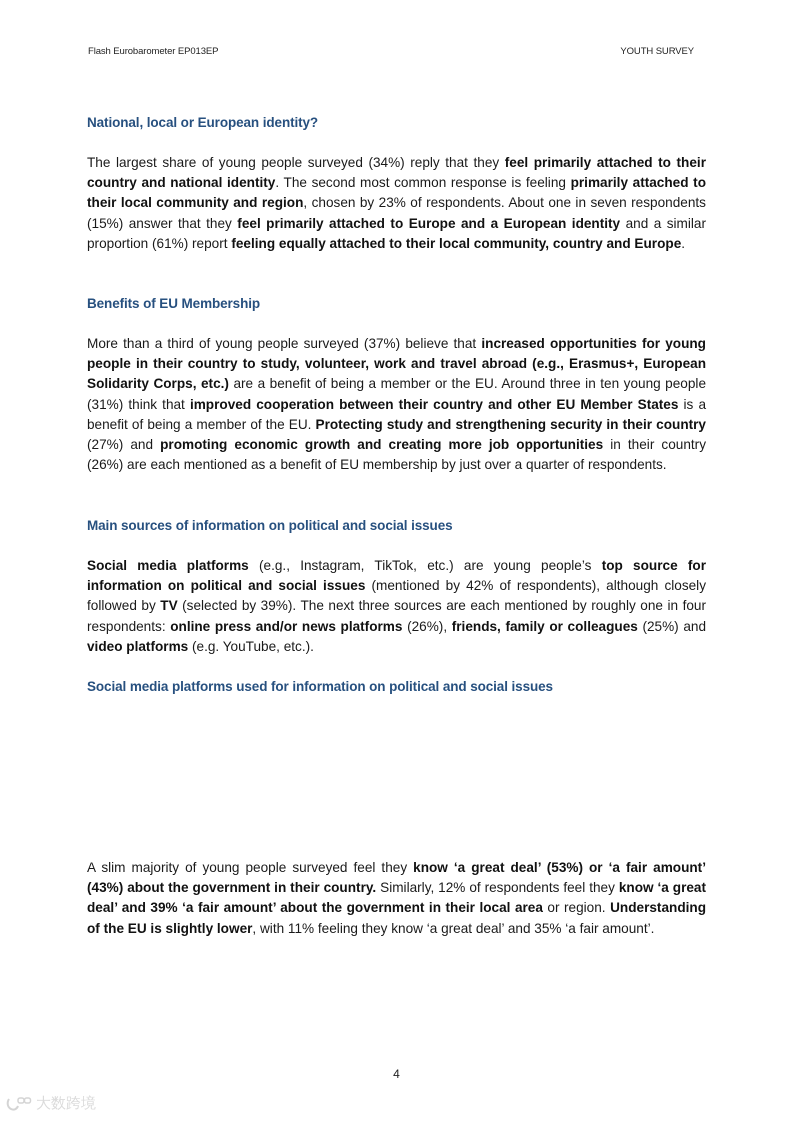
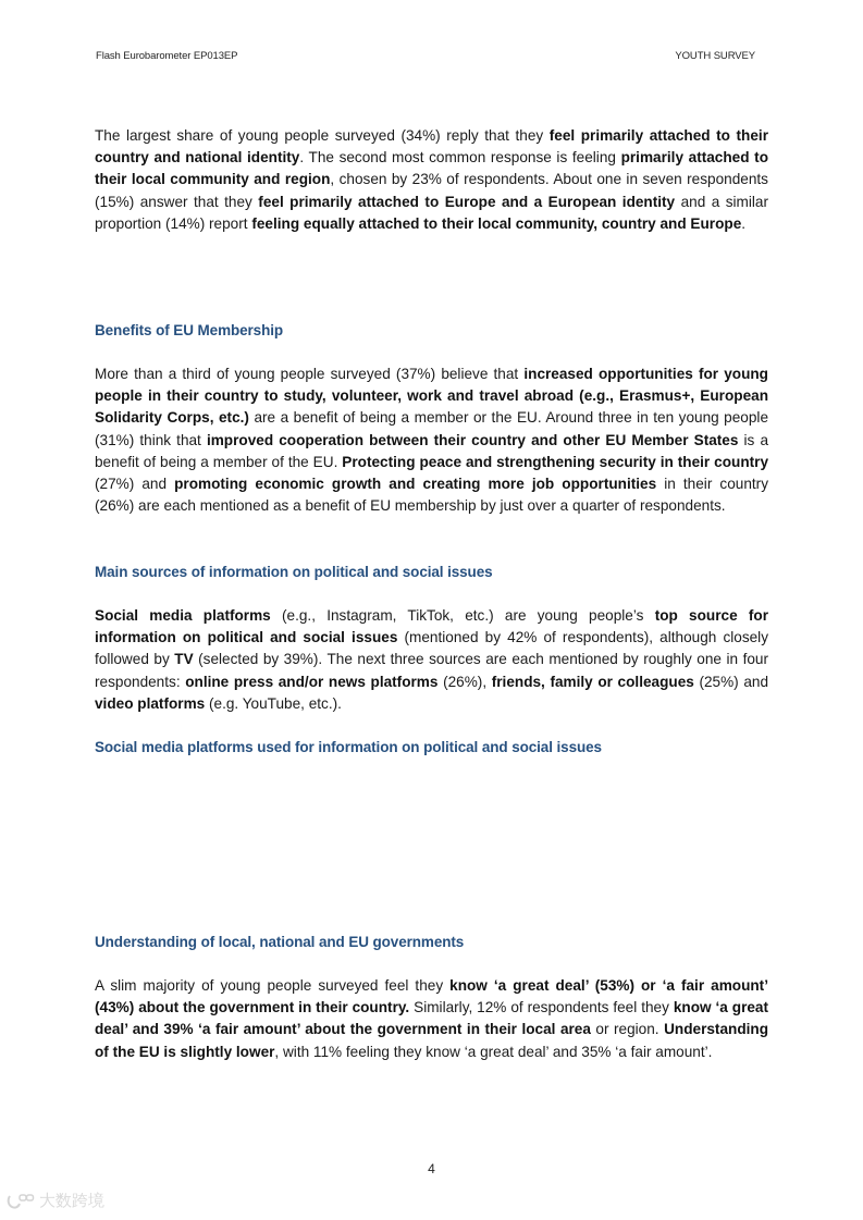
  Flash Eurobarometer EP013EP
  YOUTH SURVEY
- National, local or European identity?
- The largest share of young people surveyed (34%) reply that they feel primarily attached to their country and national identity. The second most common response is feeling primarily attached to their local community and region, chosen by 23% of respondents. About one in seven respondents (15%) answer that they feel primarily attached to Europe and a European identity and a similar proportion (61%) report feeling equally attached to their local community, country and Europe.
+ The largest share of young people surveyed (34%) reply that they feel primarily attached to their country and national identity. The second most common response is feeling primarily attached to their local community and region, chosen by 23% of respondents. About one in seven respondents (15%) answer that they feel primarily attached to Europe and a European identity and a similar proportion (14%) report feeling equally attached to their local community, country and Europe.
  Benefits of EU Membership
- More than a third of young people surveyed (37%) believe that increased opportunities for young people in their country to study, volunteer, work and travel abroad (e.g., Erasmus+, European Solidarity Corps, etc.) are a benefit of being a member or the EU. Around three in ten young people (31%) think that improved cooperation between their country and other EU Member States is a benefit of being a member of the EU. Protecting study and strengthening security in their country (27%) and promoting economic growth and creating more job opportunities in their country (26%) are each mentioned as a benefit of EU membership by just over a quarter of respondents.
+ More than a third of young people surveyed (37%) believe that increased opportunities for young people in their country to study, volunteer, work and travel abroad (e.g., Erasmus+, European Solidarity Corps, etc.) are a benefit of being a member or the EU. Around three in ten young people (31%) think that improved cooperation between their country and other EU Member States is a benefit of being a member of the EU. Protecting peace and strengthening security in their country (27%) and promoting economic growth and creating more job opportunities in their country (26%) are each mentioned as a benefit of EU membership by just over a quarter of respondents.
  Main sources of information on political and social issues
  Social media platforms (e.g., Instagram, TikTok, etc.) are young people’s top source for information on political and social issues (mentioned by 42% of respondents), although closely followed by TV (selected by 39%). The next three sources are each mentioned by roughly one in four respondents: online press and/or news platforms (26%), friends, family or colleagues (25%) and video platforms (e.g. YouTube, etc.).
  Social media platforms used for information on political and social issues
+ Understanding of local, national and EU governments
  A slim majority of young people surveyed feel they know ‘a great deal’ (53%) or ‘a fair amount’ (43%) about the government in their country. Similarly, 12% of respondents feel they know ‘a great deal’ and 39% ‘a fair amount’ about the government in their local area or region. Understanding of the EU is slightly lower, with 11% feeling they know ‘a great deal’ and 35% ‘a fair amount’.
  4
  大数跨境
